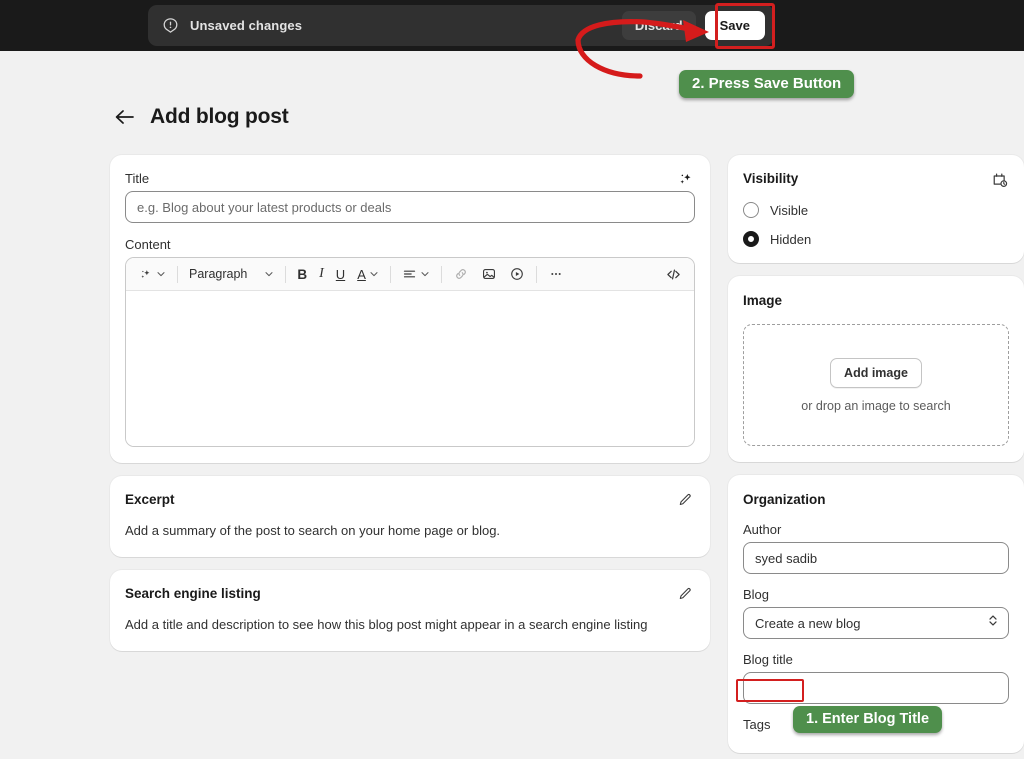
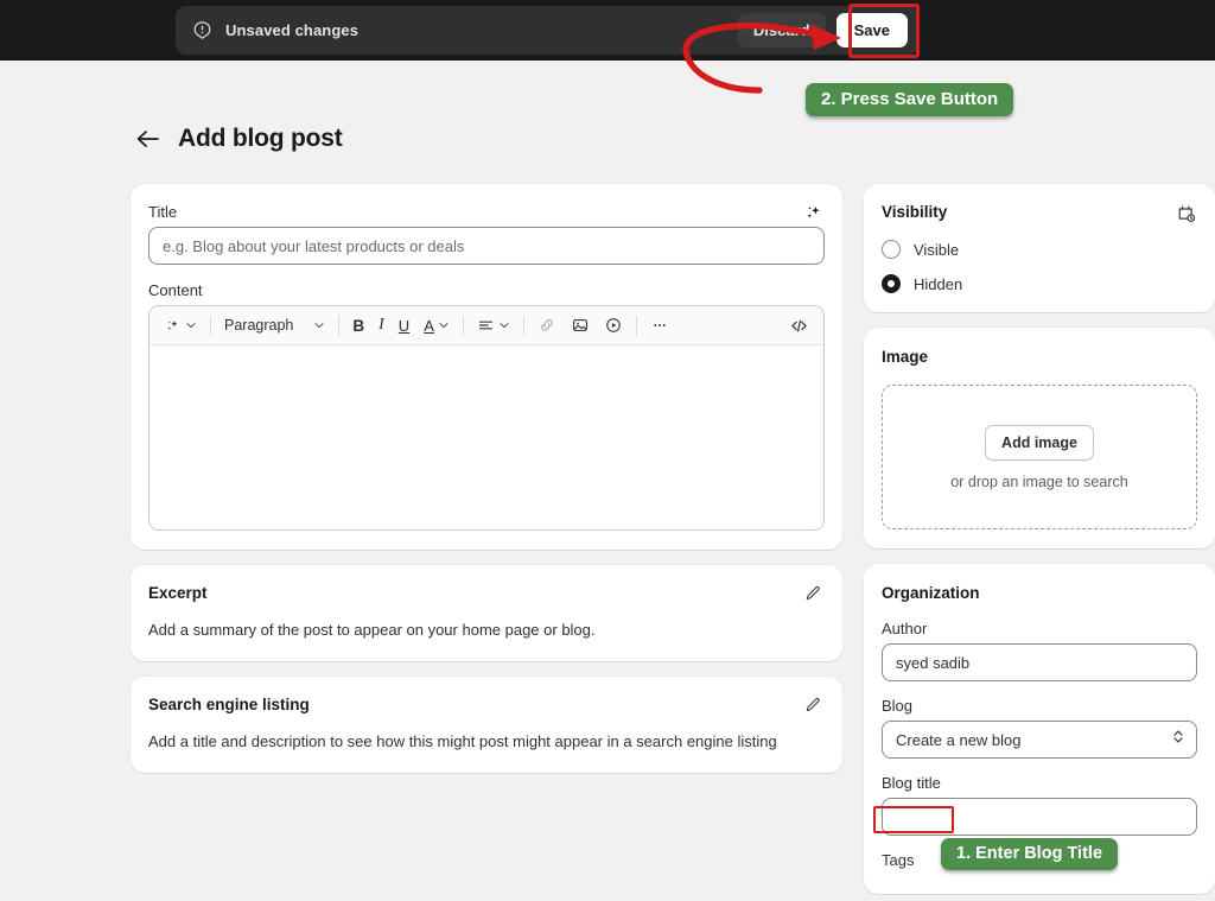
  Unsaved changes
  Save
  Add blog post
  Title
  e.g. Blog about your latest products or deals
  Content
  Paragraph
  B
  I
  U
  A
  Excerpt
- Add a summary of the post to search on your home page or blog.
+ Add a summary of the post to appear on your home page or blog.
  Search engine listing
- Add a title and description to see how this blog post might appear in a search engine listing
+ Add a title and description to see how this might post might appear in a search engine listing
  Visibility
  Visible
  Hidden
  Image
  Add image
  or drop an image to search
  Organization
  Author
  syed sadib
  Blog
  Create a new blog
  Blog title
  Tags
  2. Press Save Button
  1. Enter Blog Title
